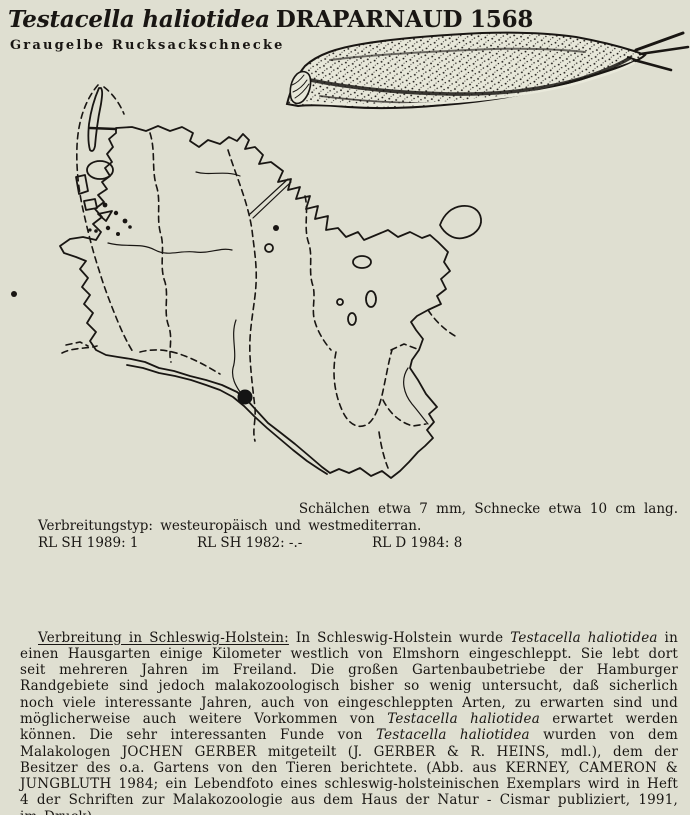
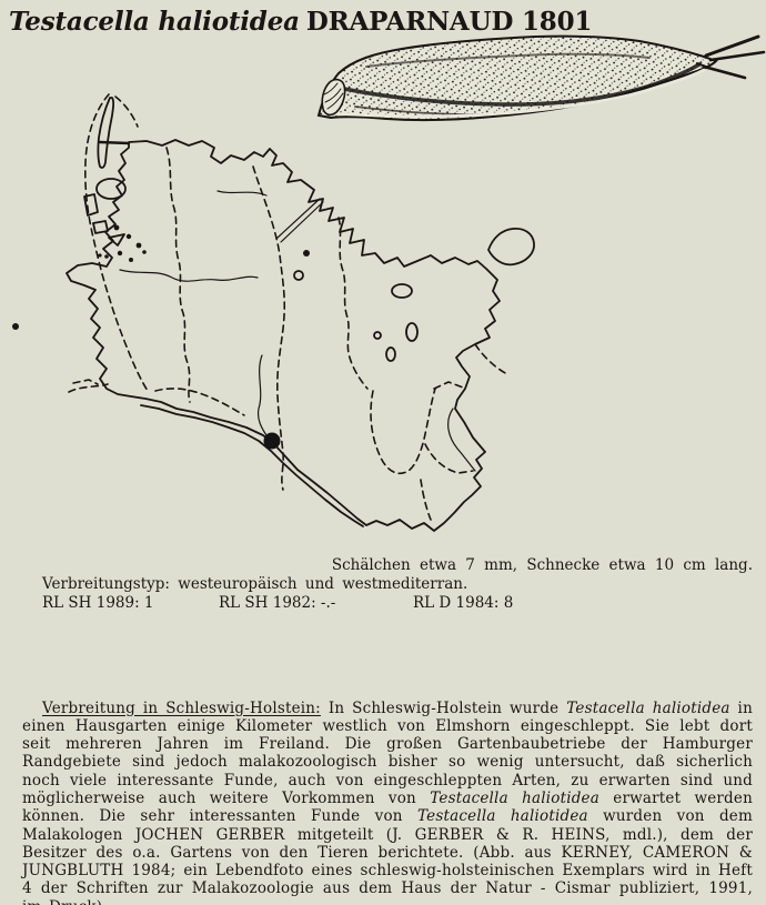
- Testacella haliotidea DRAPARNAUD 1568
+ Testacella haliotidea DRAPARNAUD 1801
- Graugelbe Rucksackschnecke
  Schälchen etwa 7 mm, Schnecke etwa 10 cm lang.
  Verbreitungstyp: westeuropäisch und westmediterran.
  RL SH 1989: 1
  RL SH 1982: -.-
  RL D 1984: 8
- Verbreitung in Schleswig-Holstein: In Schleswig-Holstein wurde Testacella haliotidea in einen Hausgarten einige Kilometer westlich von Elmshorn eingeschleppt. Sie lebt dort seit mehreren Jahren im Freiland. Die großen Gartenbaubetriebe der Hamburger Randgebiete sind jedoch malakozoologisch bisher so wenig untersucht, daß sicherlich noch viele interessante Jahren, auch von eingeschleppten Arten, zu erwarten sind und möglicherweise auch weitere Vorkommen von Testacella haliotidea erwartet werden können. Die sehr interessanten Funde von Testacella haliotidea wurden von dem Malakologen JOCHEN GERBER mitgeteilt (J. GERBER & R. HEINS, mdl.), dem der Besitzer des o.a. Gartens von den Tieren berichtete. (Abb. aus KERNEY, CAMERON & JUNGBLUTH 1984; ein Lebendfoto eines schleswig-holsteinischen Exemplars wird in Heft 4 der Schriften zur Malakozoologie aus dem Haus der Natur - Cismar publiziert, 1991,
+ Verbreitung in Schleswig-Holstein: In Schleswig-Holstein wurde Testacella haliotidea in einen Hausgarten einige Kilometer westlich von Elmshorn eingeschleppt. Sie lebt dort seit mehreren Jahren im Freiland. Die großen Gartenbaubetriebe der Hamburger Randgebiete sind jedoch malakozoologisch bisher so wenig untersucht, daß sicherlich noch viele interessante Funde, auch von eingeschleppten Arten, zu erwarten sind und möglicherweise auch weitere Vorkommen von Testacella haliotidea erwartet werden können. Die sehr interessanten Funde von Testacella haliotidea wurden von dem Malakologen JOCHEN GERBER mitgeteilt (J. GERBER & R. HEINS, mdl.), dem der Besitzer des o.a. Gartens von den Tieren berichtete. (Abb. aus KERNEY, CAMERON & JUNGBLUTH 1984; ein Lebendfoto eines schleswig-holsteinischen Exemplars wird in Heft 4 der Schriften zur Malakozoologie aus dem Haus der Natur - Cismar publiziert, 1991,
